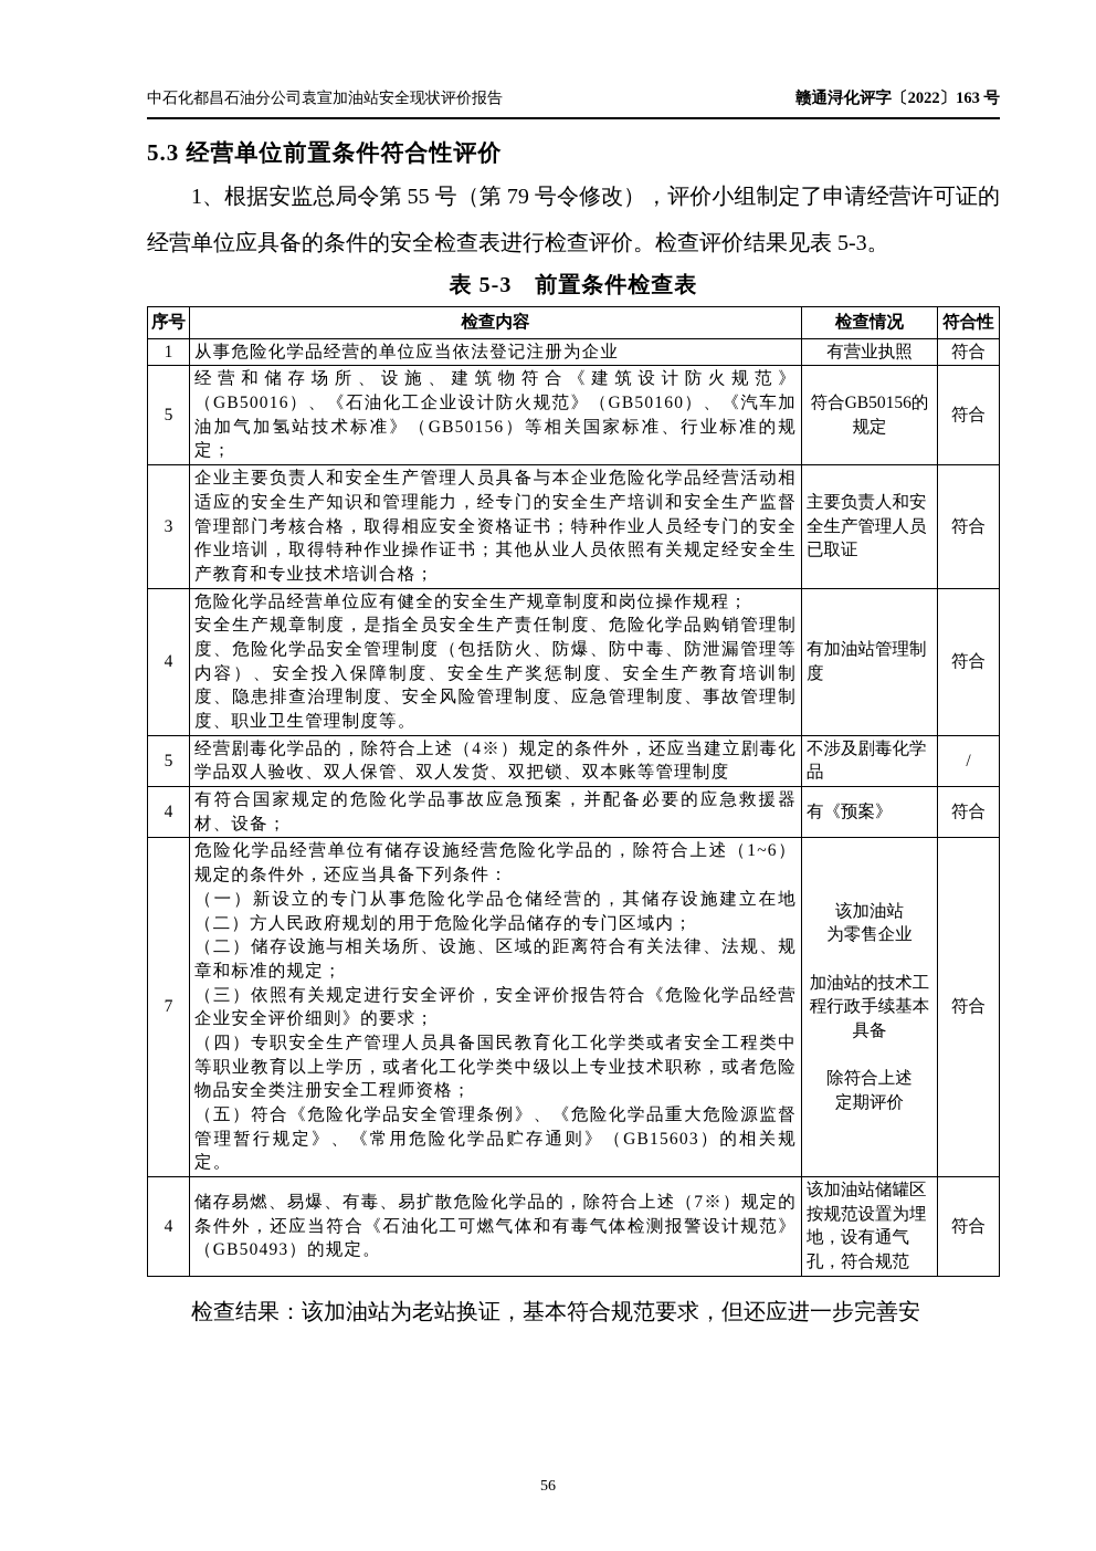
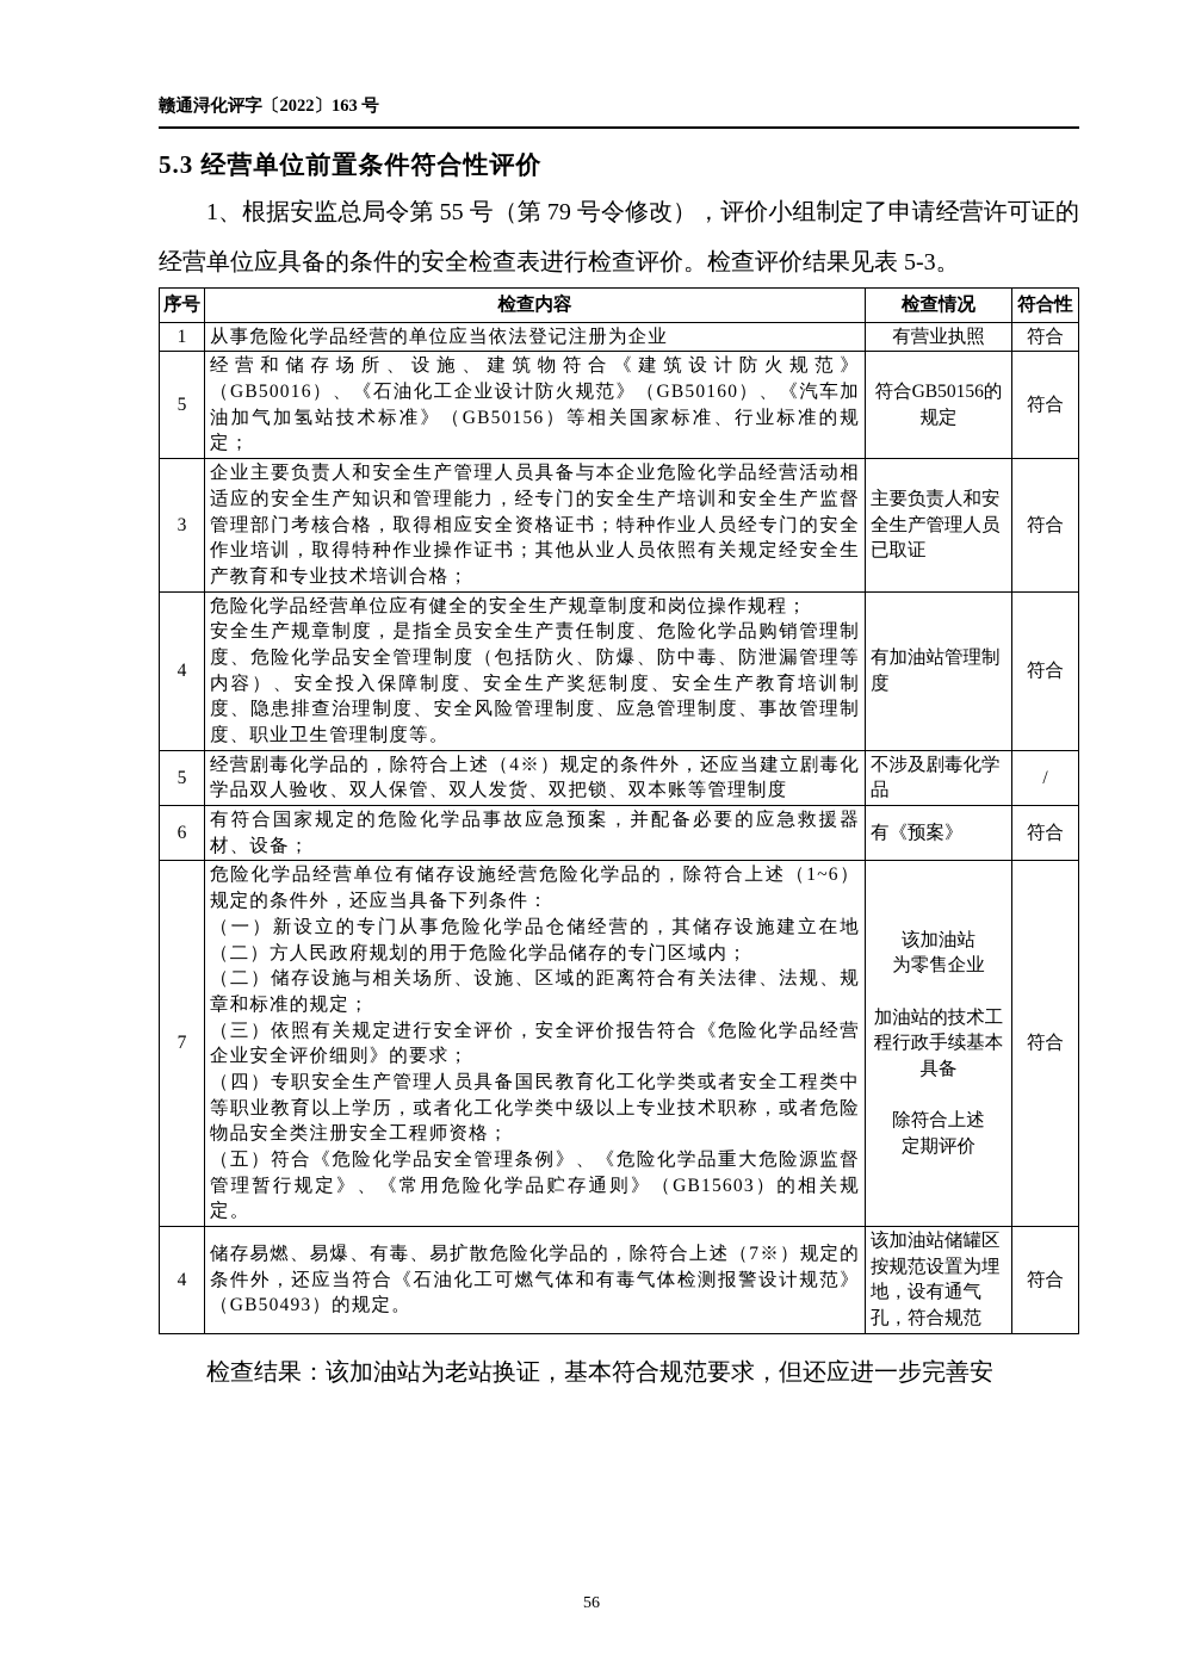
- 中石化都昌石油分公司袁宣加油站安全现状评价报告
  赣通浔化评字〔2022〕163 号
  5.3 经营单位前置条件符合性评价
  1、根据安监总局令第 55 号（第 79 号令修改），评价小组制定了申请经营许可证的经营单位应具备的条件的安全检查表进行检查评价。检查评价结果见表 5-3。
- 表 5-3 前置条件检查表
  序号	检查内容	检查情况	符合性
  1	从事危险化学品经营的单位应当依法登记注册为企业	有营业执照	符合
  5	经营和储存场所、设施、建筑物符合《建筑设计防火规范》（GB50016）、《石油化工企业设计防火规范》（GB50160）、《汽车加油加气加氢站技术标准》（GB50156）等相关国家标准、行业标准的规定；	符合GB50156的规定	符合
  3	企业主要负责人和安全生产管理人员具备与本企业危险化学品经营活动相适应的安全生产知识和管理能力，经专门的安全生产培训和安全生产监督管理部门考核合格，取得相应安全资格证书；特种作业人员经专门的安全作业培训，取得特种作业操作证书；其他从业人员依照有关规定经安全生产教育和专业技术培训合格；	主要负责人和安全生产管理人员已取证	符合
  4	危险化学品经营单位应有健全的安全生产规章制度和岗位操作规程； 安全生产规章制度，是指全员安全生产责任制度、危险化学品购销管理制度、危险化学品安全管理制度（包括防火、防爆、防中毒、防泄漏管理等内容）、安全投入保障制度、安全生产奖惩制度、安全生产教育培训制度、隐患排查治理制度、安全风险管理制度、应急管理制度、事故管理制度、职业卫生管理制度等。	有加油站管理制度	符合
  5	经营剧毒化学品的，除符合上述（4※）规定的条件外，还应当建立剧毒化学品双人验收、双人保管、双人发货、双把锁、双本账等管理制度	不涉及剧毒化学品	/
- 4	有符合国家规定的危险化学品事故应急预案，并配备必要的应急救援器材、设备；	有《预案》	符合
+ 6	有符合国家规定的危险化学品事故应急预案，并配备必要的应急救援器材、设备；	有《预案》	符合
  7	危险化学品经营单位有储存设施经营危险化学品的，除符合上述（1~6）规定的条件外，还应当具备下列条件： （一）新设立的专门从事危险化学品仓储经营的，其储存设施建立在地（二）方人民政府规划的用于危险化学品储存的专门区域内； （二）储存设施与相关场所、设施、区域的距离符合有关法律、法规、规章和标准的规定； （三）依照有关规定进行安全评价，安全评价报告符合《危险化学品经营企业安全评价细则》的要求； （四）专职安全生产管理人员具备国民教育化工化学类或者安全工程类中等职业教育以上学历，或者化工化学类中级以上专业技术职称，或者危险物品安全类注册安全工程师资格； （五）符合《危险化学品安全管理条例》、《危险化学品重大危险源监督管理暂行规定》、《常用危险化学品贮存通则》（GB15603）的相关规定。	该加油站 为零售企业 加油站的技术工程行政手续基本具备 除符合上述 定期评价	符合
  4	储存易燃、易爆、有毒、易扩散危险化学品的，除符合上述（7※）规定的条件外，还应当符合《石油化工可燃气体和有毒气体检测报警设计规范》（GB50493）的规定。	该加油站储罐区按规范设置为埋地，设有通气孔，符合规范	符合
  检查结果：该加油站为老站换证，基本符合规范要求，但还应进一步完善安
  56
